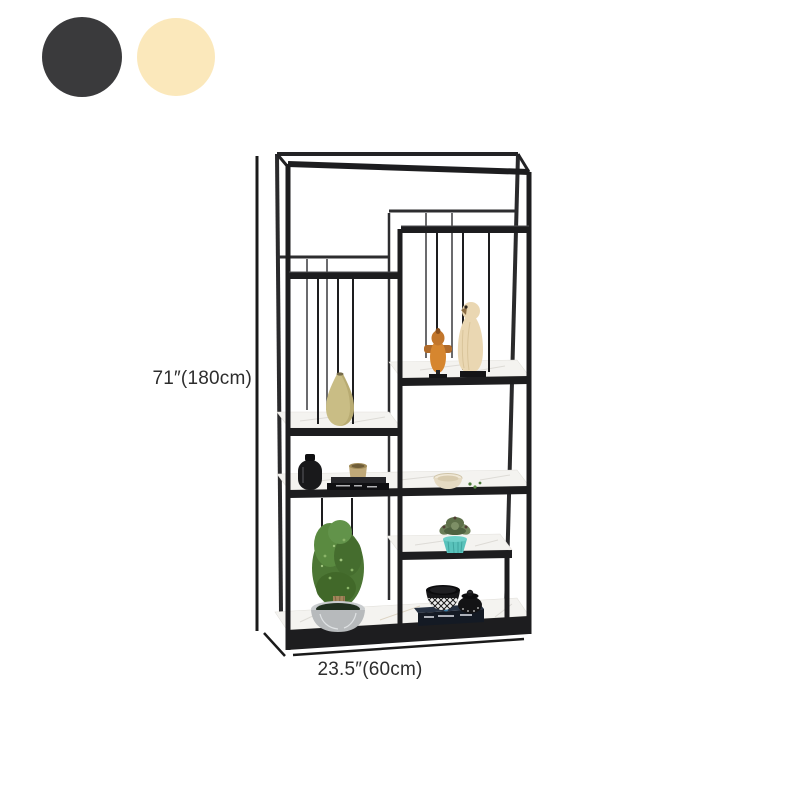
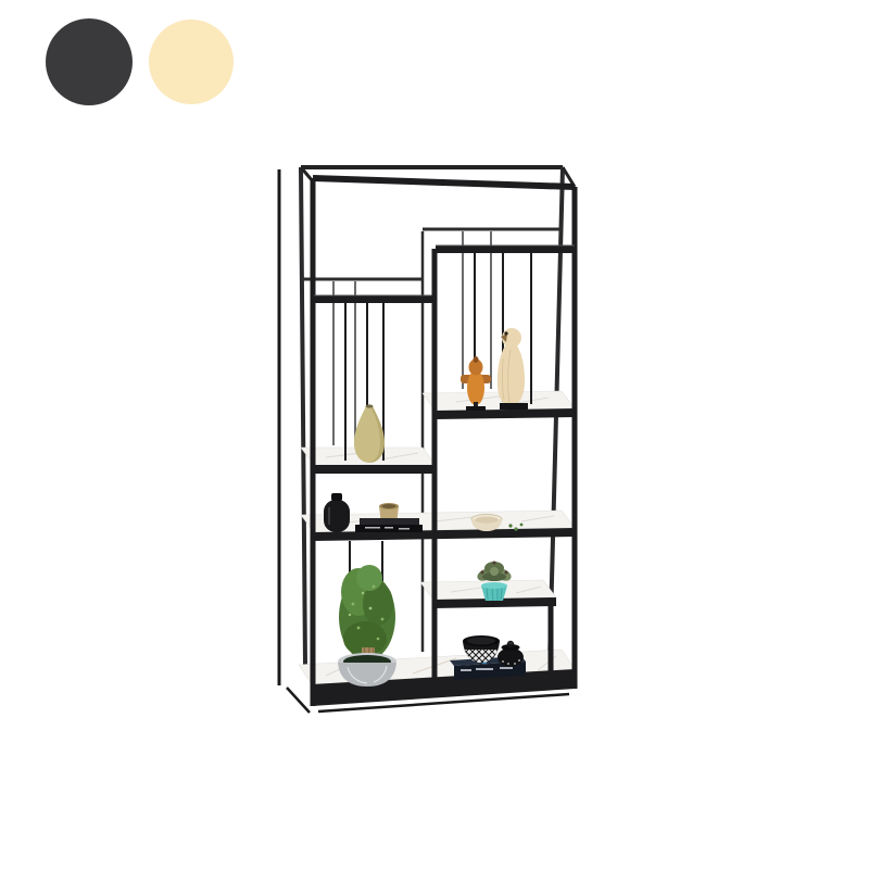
- 71″(180cm)
- 23.5″(60cm)
